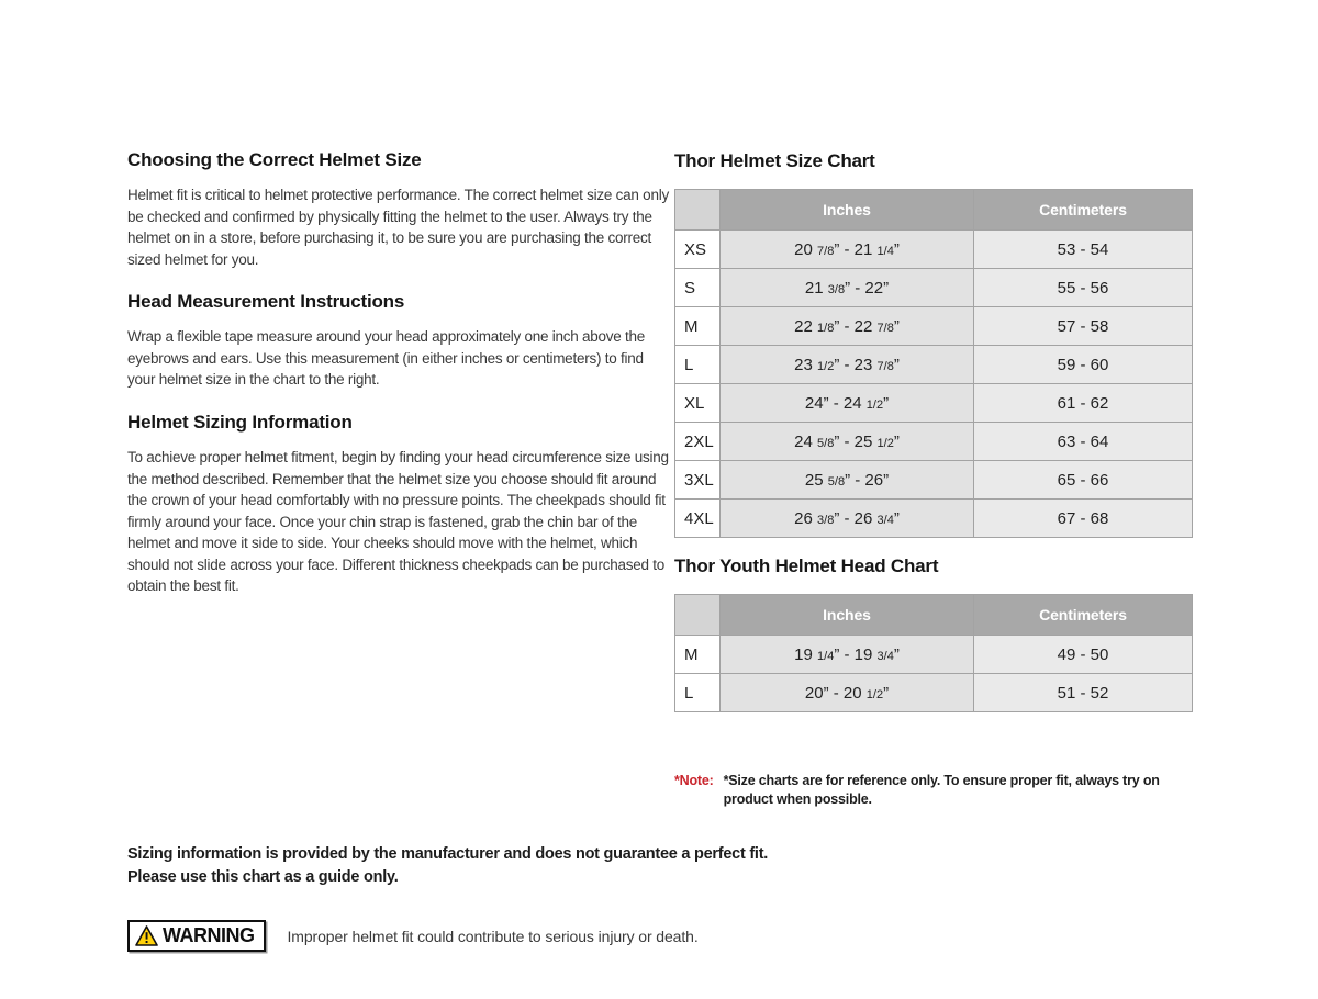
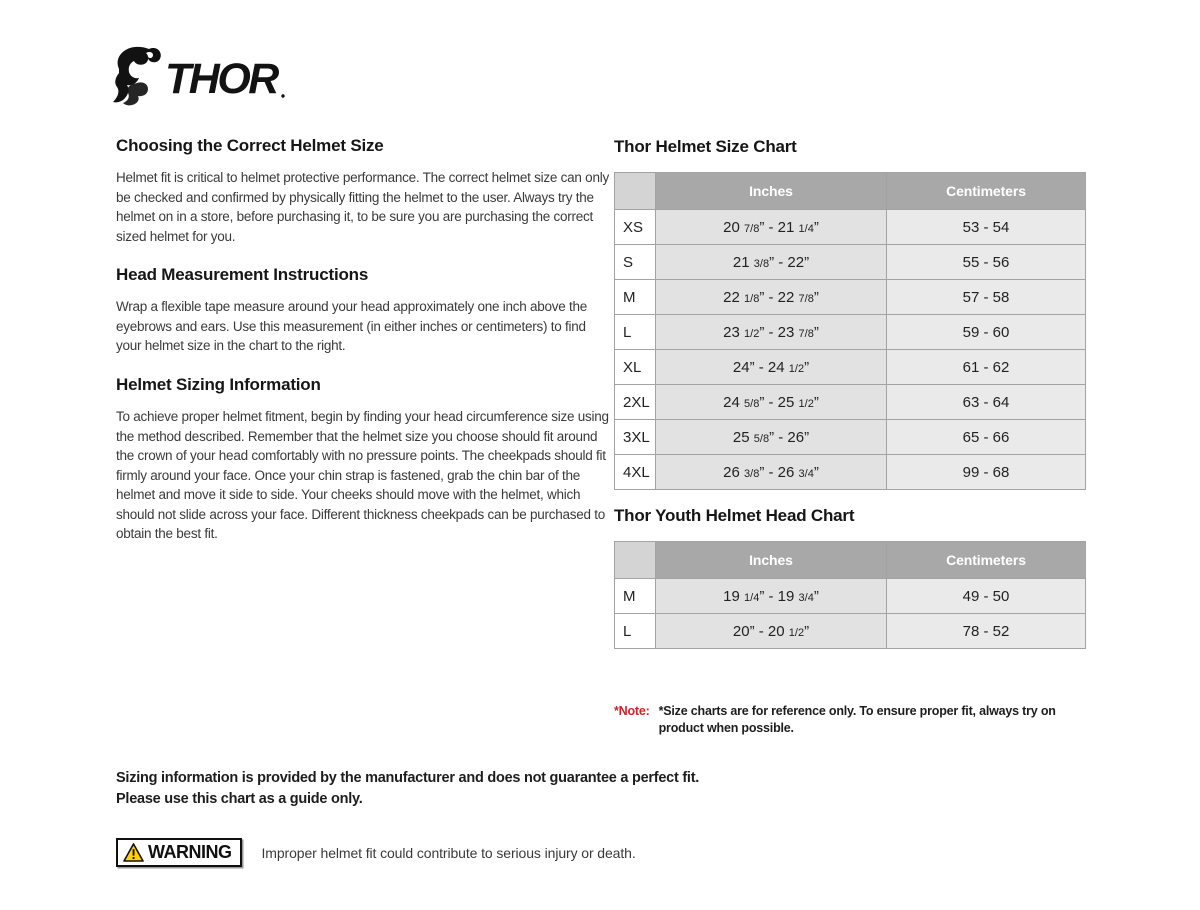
+ THOR
  Choosing the Correct Helmet Size
  Helmet fit is critical to helmet protective performance. The correct helmet size can only be checked and confirmed by physically fitting the helmet to the user. Always try the helmet on in a store, before purchasing it, to be sure you are purchasing the correct sized helmet for you.
  Head Measurement Instructions
  Wrap a flexible tape measure around your head approximately one inch above the eyebrows and ears. Use this measurement (in either inches or centimeters) to find your helmet size in the chart to the right.
  Helmet Sizing Information
  To achieve proper helmet fitment, begin by finding your head circumference size using the method described. Remember that the helmet size you choose should fit around the crown of your head comfortably with no pressure points. The cheekpads should fit firmly around your face. Once your chin strap is fastened, grab the chin bar of the helmet and move it side to side. Your cheeks should move with the helmet, which should not slide across your face. Different thickness cheekpads can be purchased to obtain the best fit.
  Thor Helmet Size Chart
  	Inches	Centimeters
  XS	20 7/8” - 21 1/4”	53 - 54
  S	21 3/8” - 22”	55 - 56
  M	22 1/8” - 22 7/8”	57 - 58
  L	23 1/2” - 23 7/8”	59 - 60
  XL	24” - 24 1/2”	61 - 62
  2XL	24 5/8” - 25 1/2”	63 - 64
  3XL	25 5/8” - 26”	65 - 66
- 4XL	26 3/8” - 26 3/4”	67 - 68
+ 4XL	26 3/8” - 26 3/4”	99 - 68
  Thor Youth Helmet Head Chart
  	Inches	Centimeters
  M	19 1/4” - 19 3/4”	49 - 50
- L	20” - 20 1/2”	51 - 52
+ L	20” - 20 1/2”	78 - 52
  *Note:
  *Size charts are for reference only. To ensure proper fit, always try on product when possible.
  Sizing information is provided by the manufacturer and does not guarantee a perfect fit.
  Please use this chart as a guide only.
  WARNING
  Improper helmet fit could contribute to serious injury or death.
